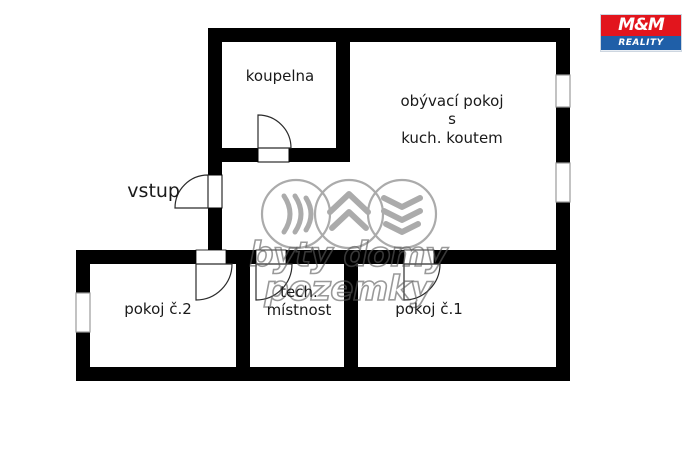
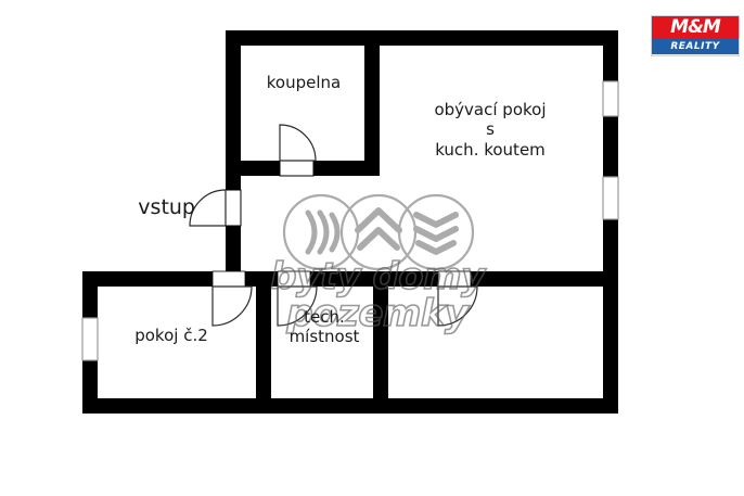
  byty domy pozemky
  koupelna
  obývací pokoj
  s
  kuch. koutem
  pokoj č.2
  tech.
  místnost
- pokoj č.1
  vstup
  M&M
  REALITY
